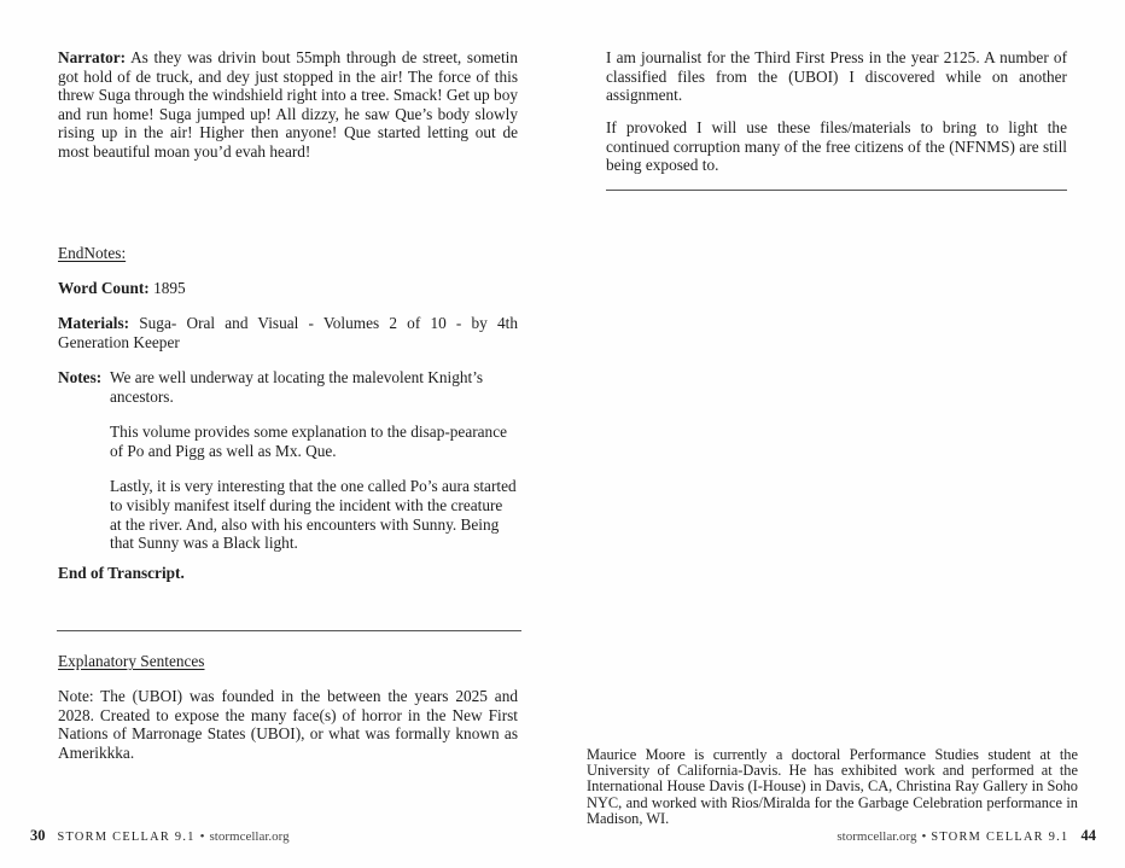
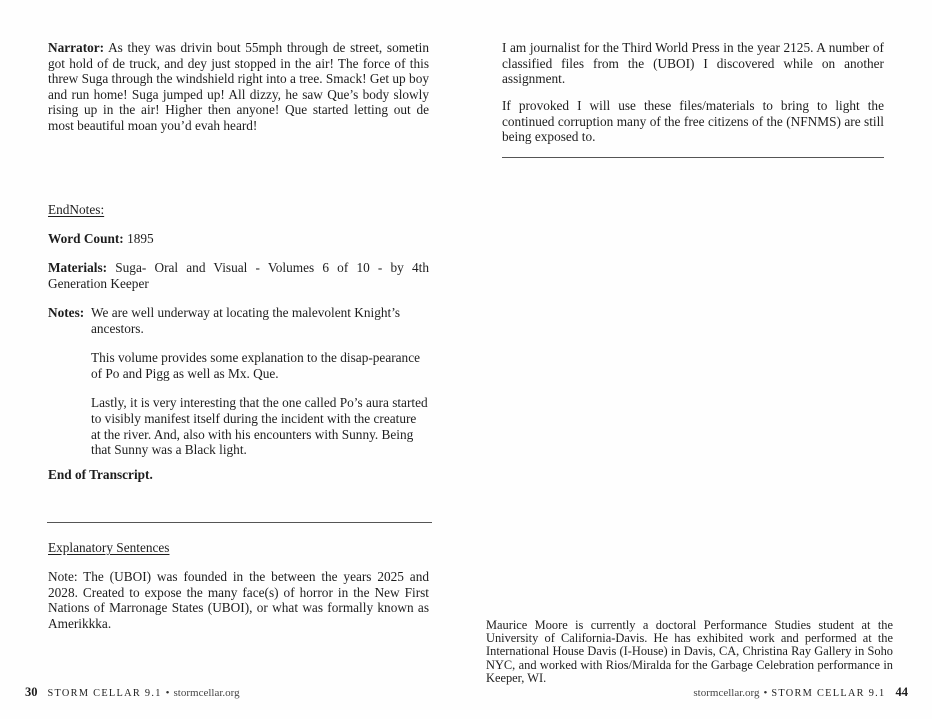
  Narrator: As they was drivin bout 55mph through de street, sometin got hold of de truck, and dey just stopped in the air! The force of this threw Suga through the windshield right into a tree. Smack! Get up boy and run home! Suga jumped up! All dizzy, he saw Que’s body slowly rising up in the air! Higher then anyone! Que started letting out de most beautiful moan you’d evah heard!
  EndNotes:
  Word Count: 1895
- Materials: Suga- Oral and Visual - Volumes 2 of 10 - by 4th Generation Keeper
+ Materials: Suga- Oral and Visual - Volumes 6 of 10 - by 4th Generation Keeper
  Notes:
  We are well underway at locating the malevolent Knight’s ancestors.
  This volume provides some explanation to the disap-pearance of Po and Pigg as well as Mx. Que.
  Lastly, it is very interesting that the one called Po’s aura started to visibly manifest itself during the incident with the creature at the river. And, also with his encounters with Sunny. Being that Sunny was a Black light.
  End of Transcript.
  Explanatory Sentences
  Note: The (UBOI) was founded in the between the years 2025 and 2028. Created to expose the many face(s) of horror in the New First Nations of Marronage States (UBOI), or what was formally known as Amerikkka.
- I am journalist for the Third First Press in the year 2125. A number of classified files from the (UBOI) I discovered while on another assignment.
+ I am journalist for the Third World Press in the year 2125. A number of classified files from the (UBOI) I discovered while on another assignment.
  If provoked I will use these files/materials to bring to light the continued corruption many of the free citizens of the (NFNMS) are still being exposed to.
- Maurice Moore is currently a doctoral Performance Studies student at the University of California-Davis. He has exhibited work and performed at the International House Davis (I-House) in Davis, CA, Christina Ray Gallery in Soho NYC, and worked with Rios/Miralda for the Garbage Celebration performance in Madison, WI.
+ Maurice Moore is currently a doctoral Performance Studies student at the University of California-Davis. He has exhibited work and performed at the International House Davis (I-House) in Davis, CA, Christina Ray Gallery in Soho NYC, and worked with Rios/Miralda for the Garbage Celebration performance in Keeper, WI.
  30 STORM CELLAR 9.1 • stormcellar.org
  stormcellar.org • STORM CELLAR 9.1 44
